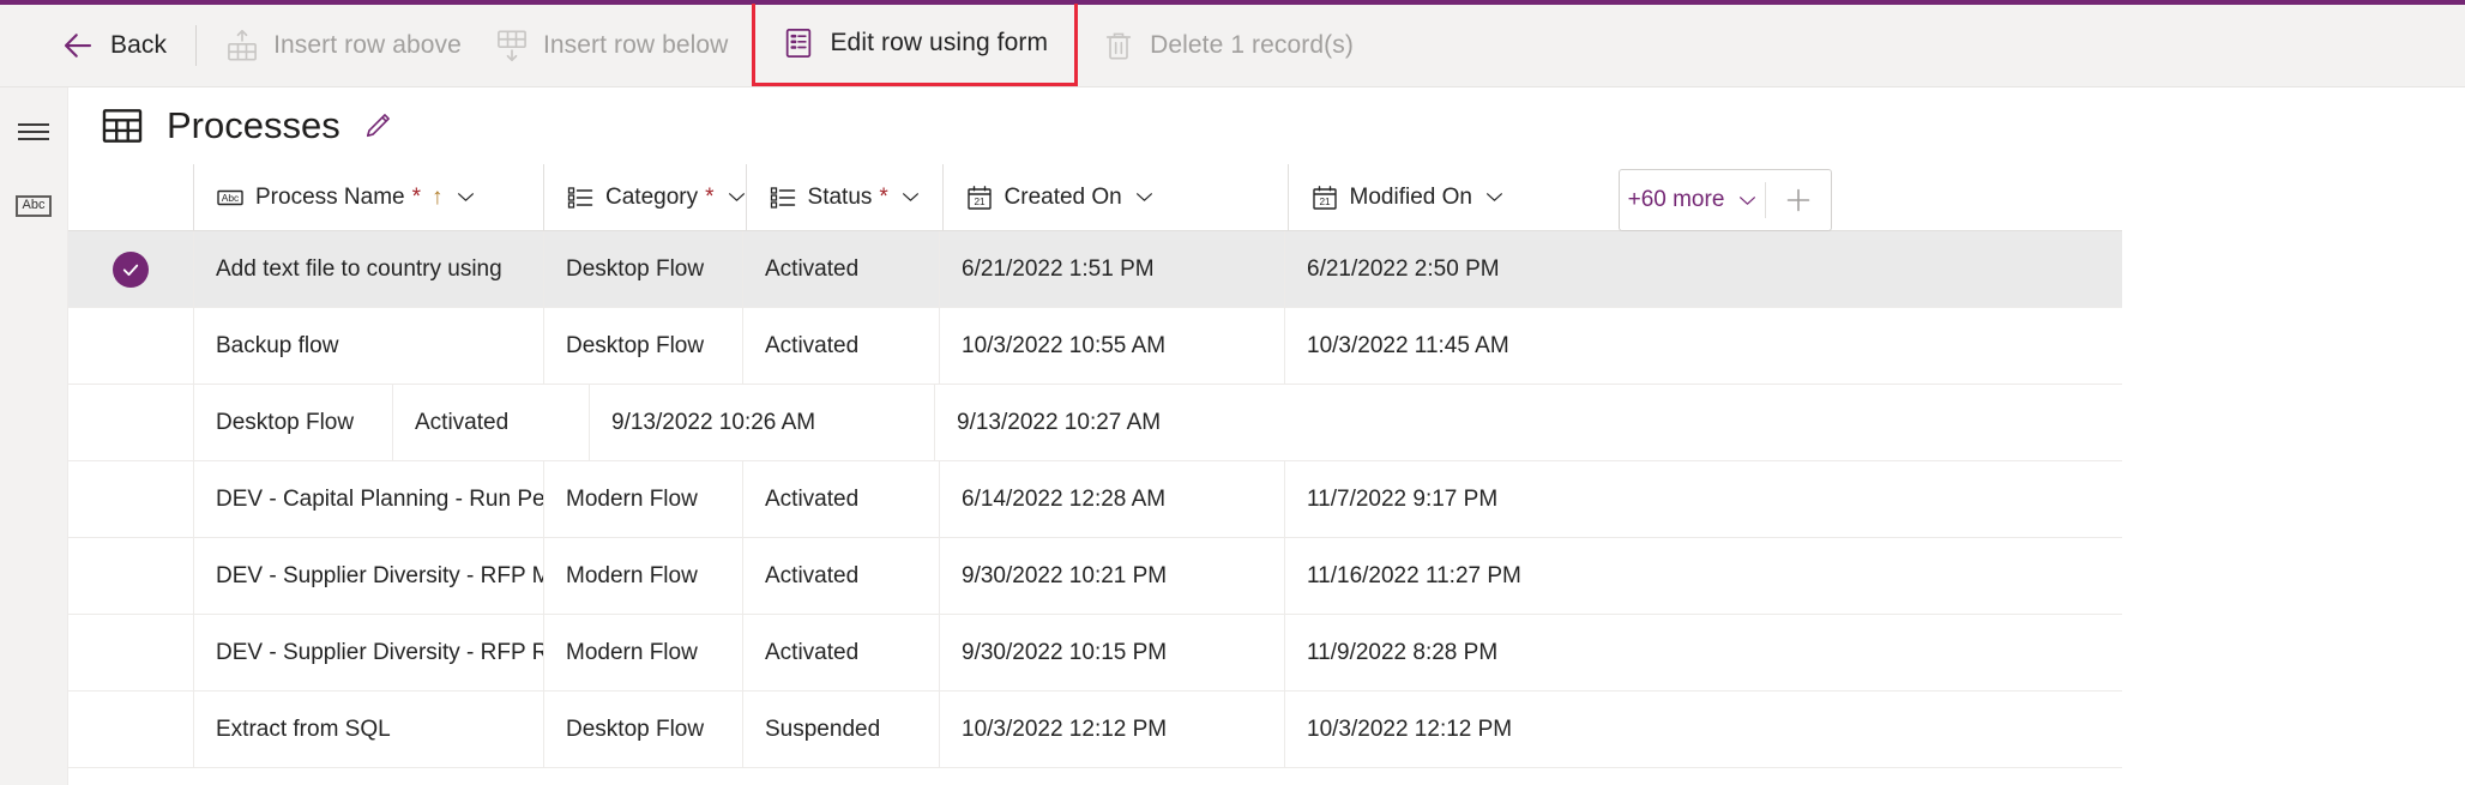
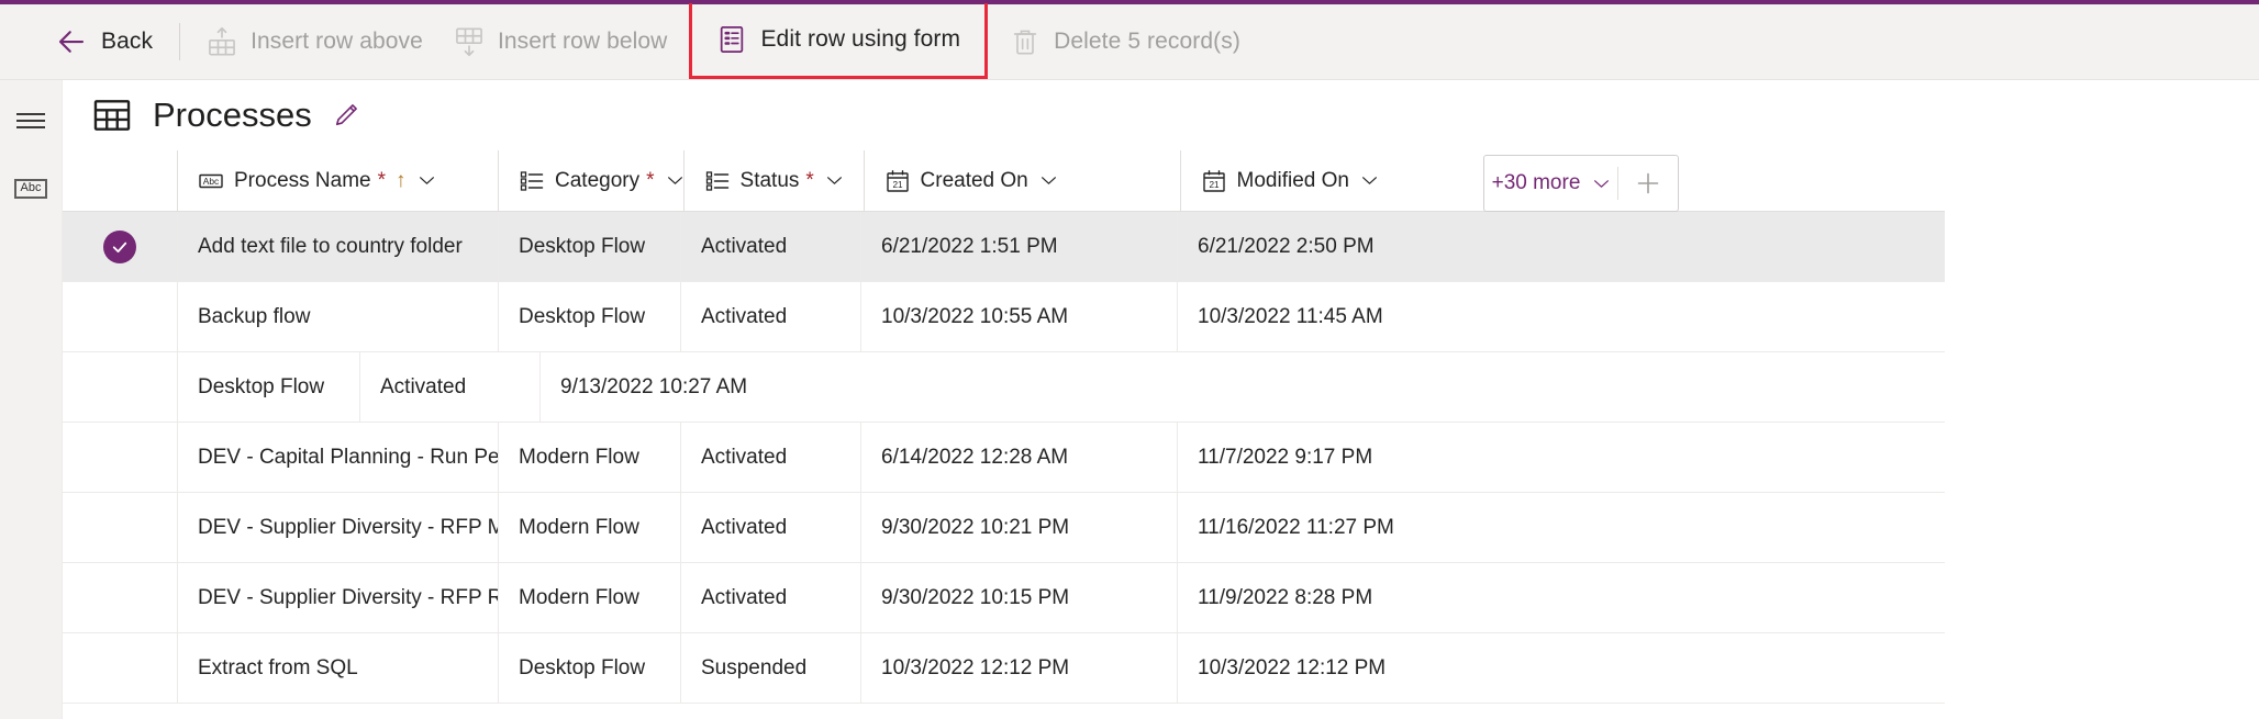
  Back
  Insert row above
  Insert row below
  Edit row using form
- Delete 1 record(s)
+ Delete 5 record(s)
  Abc
  Processes
  Abc
  Process Name
  *
  ↑
  Category
  *
  Status
  *
  21
  Created On
  21
  Modified On
- Add text file to country using
+ Add text file to country folder
  Desktop Flow
  Activated
  6/21/2022 1:51 PM
  6/21/2022 2:50 PM
  Backup flow
  Desktop Flow
  Activated
  10/3/2022 10:55 AM
  10/3/2022 11:45 AM
  Desktop Flow
  Activated
- 9/13/2022 10:26 AM
  9/13/2022 10:27 AM
  DEV - Capital Planning - Run Pe
  Modern Flow
  Activated
  6/14/2022 12:28 AM
  11/7/2022 9:17 PM
  DEV - Supplier Diversity - RFP M
  Modern Flow
  Activated
  9/30/2022 10:21 PM
  11/16/2022 11:27 PM
  DEV - Supplier Diversity - RFP R
  Modern Flow
  Activated
  9/30/2022 10:15 PM
  11/9/2022 8:28 PM
  Extract from SQL
  Desktop Flow
  Suspended
  10/3/2022 12:12 PM
  10/3/2022 12:12 PM
- +60 more
+ +30 more
